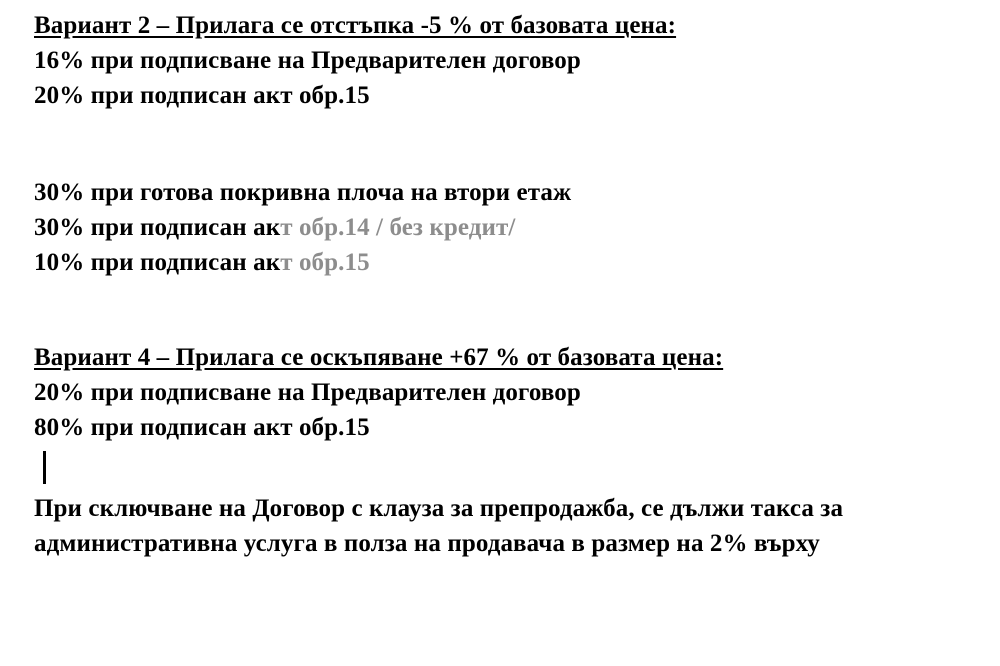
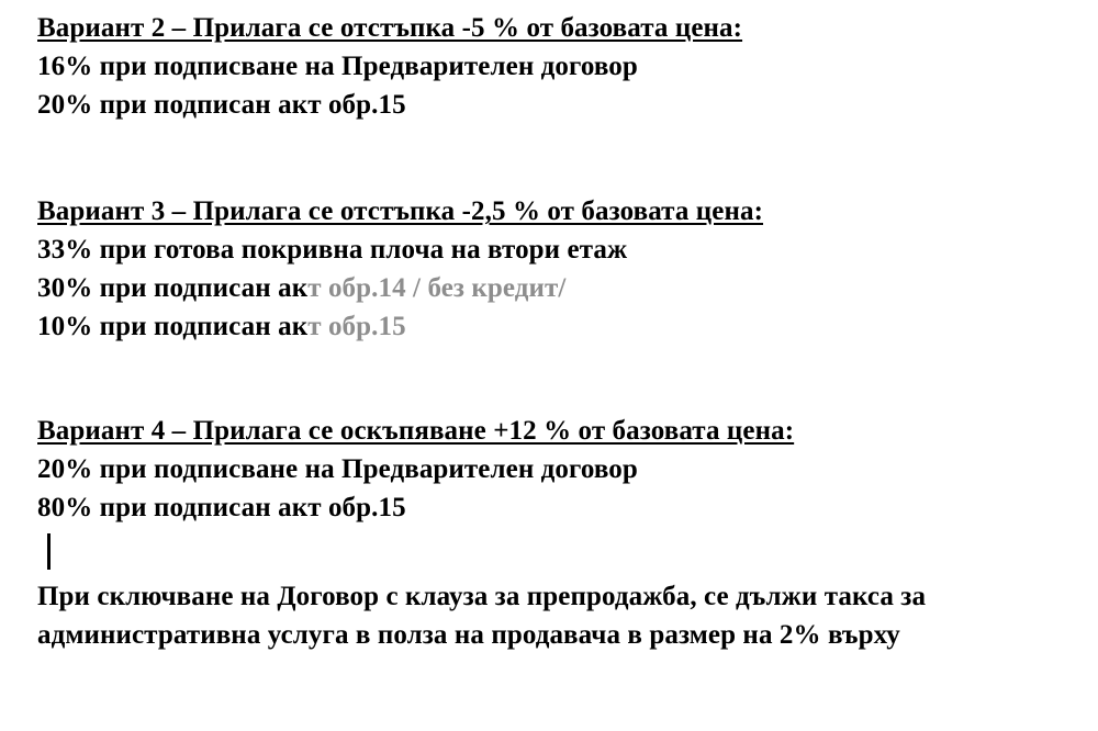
  Вариант 2 – Прилага се отстъпка -5 % от базовата цена:
  16% при подписване на Предварителен договор
  20% при подписан акт обр.15
+ Вариант 3 – Прилага се отстъпка -2,5 % от базовата цена:
- 30% при готова покривна плоча на втори етаж
+ 33% при готова покривна плоча на втори етаж
  30% при подписан акт обр.14 / без кредит/
  10% при подписан акт обр.15
- Вариант 4 – Прилага се оскъпяване +67 % от базовата цена:
+ Вариант 4 – Прилага се оскъпяване +12 % от базовата цена:
  20% при подписване на Предварителен договор
  80% при подписан акт обр.15
  При сключване на Договор с клауза за препродажба, се дължи такса за
  административна услуга в полза на продавача в размер на 2% върху
